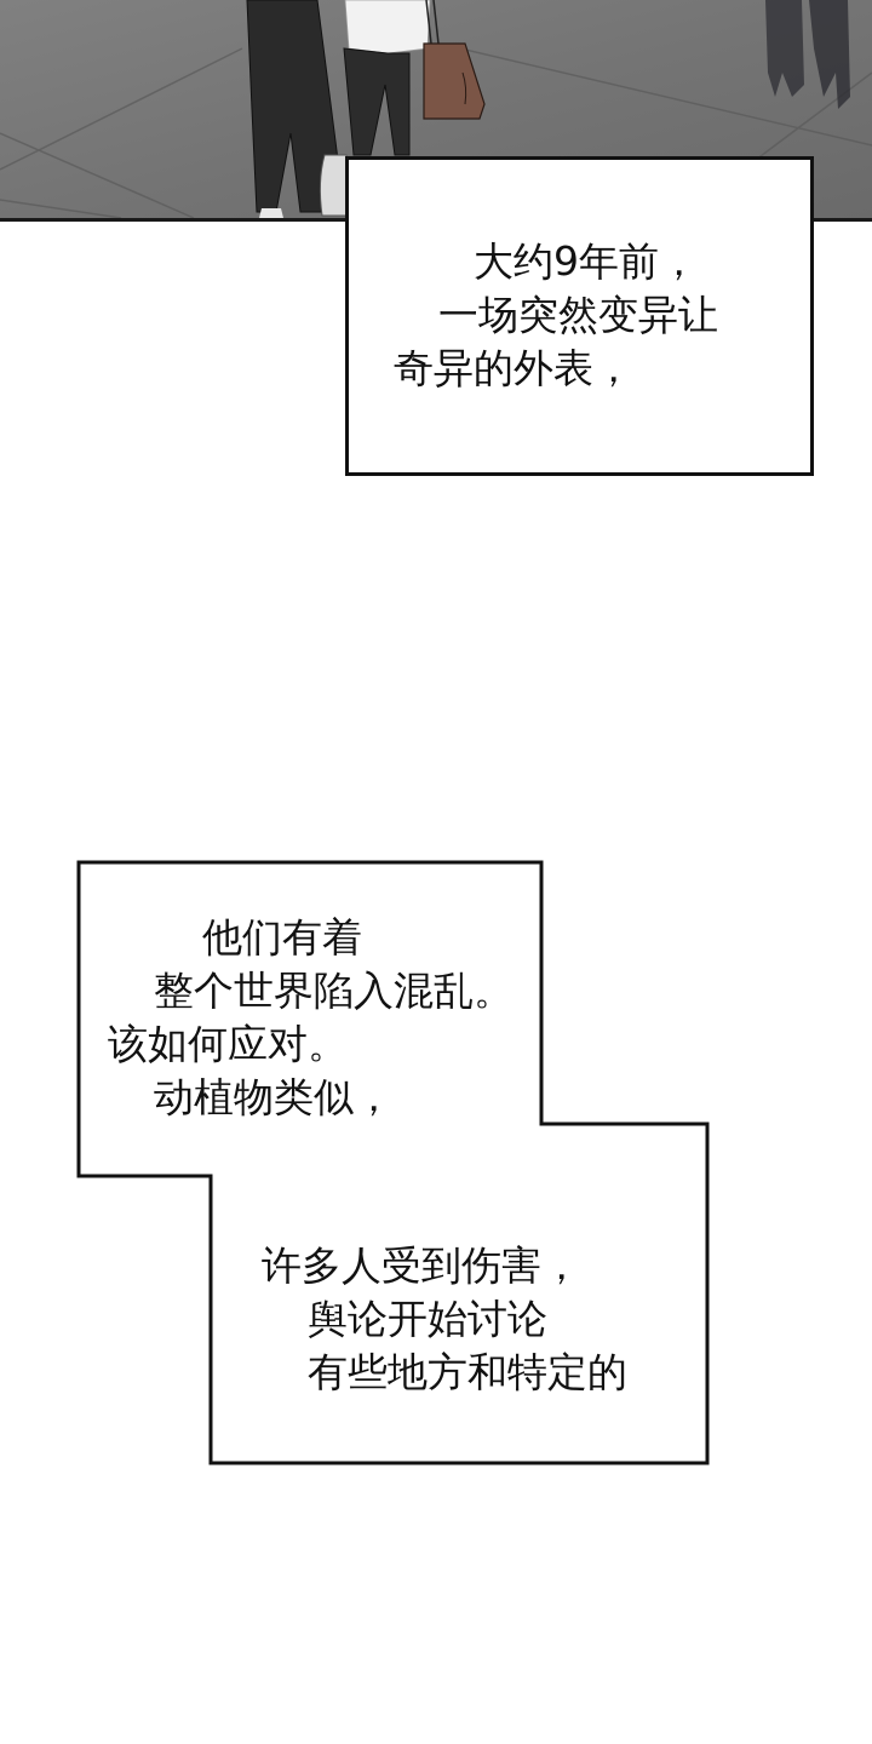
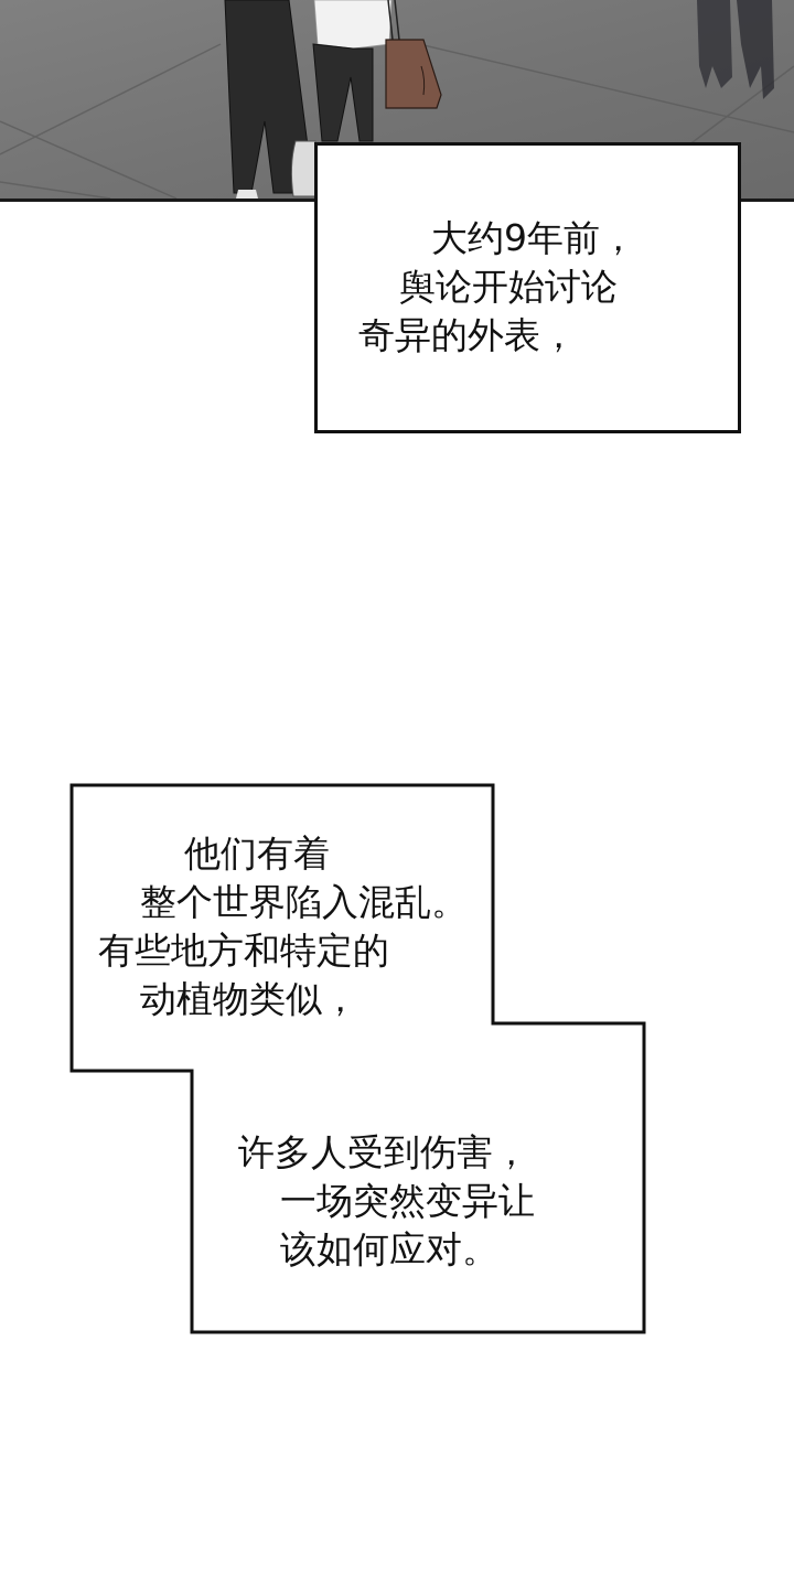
  大约9年前，
- 一场突然变异让
+ 舆论开始讨论
  奇异的外表，
  他们有着
  整个世界陷入混乱。
- 该如何应对。
+ 有些地方和特定的
  动植物类似，
  许多人受到伤害，
- 舆论开始讨论
+ 一场突然变异让
- 有些地方和特定的
+ 该如何应对。
